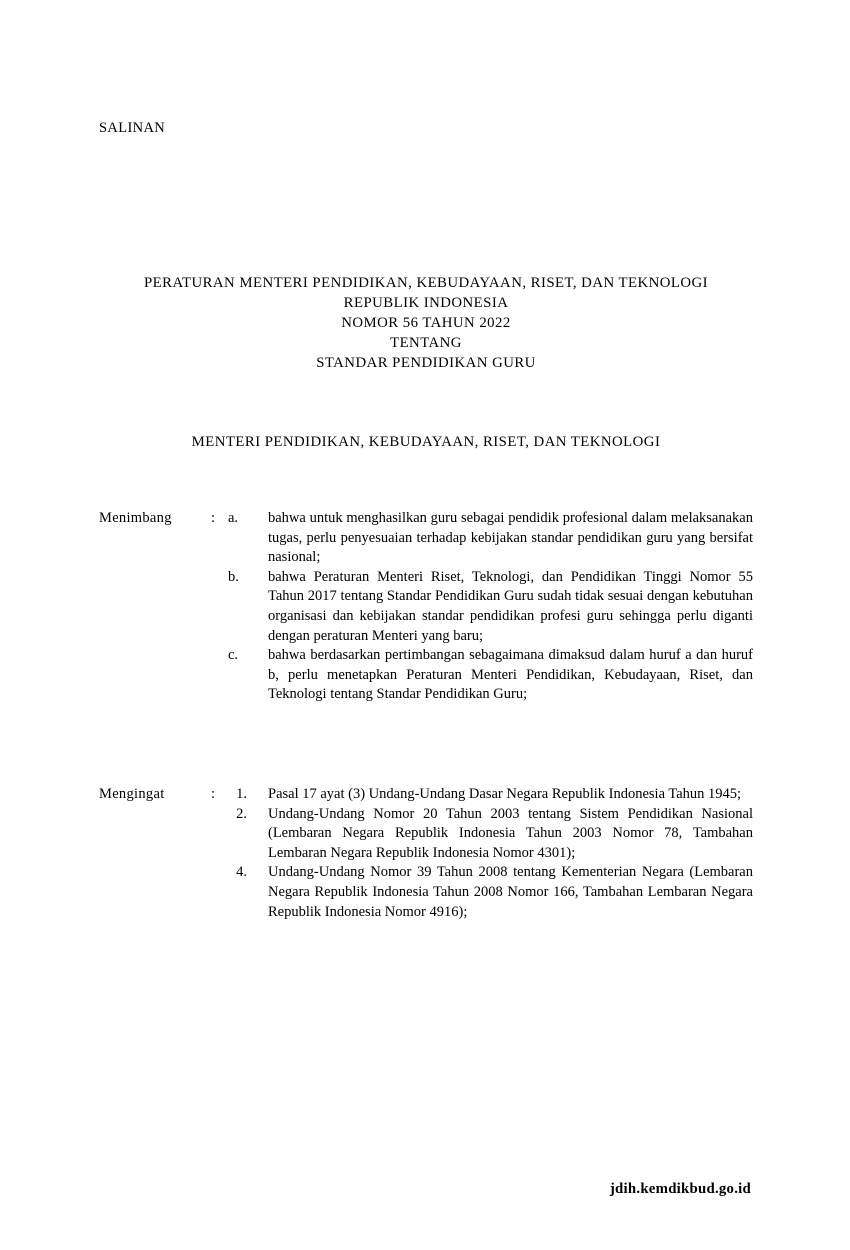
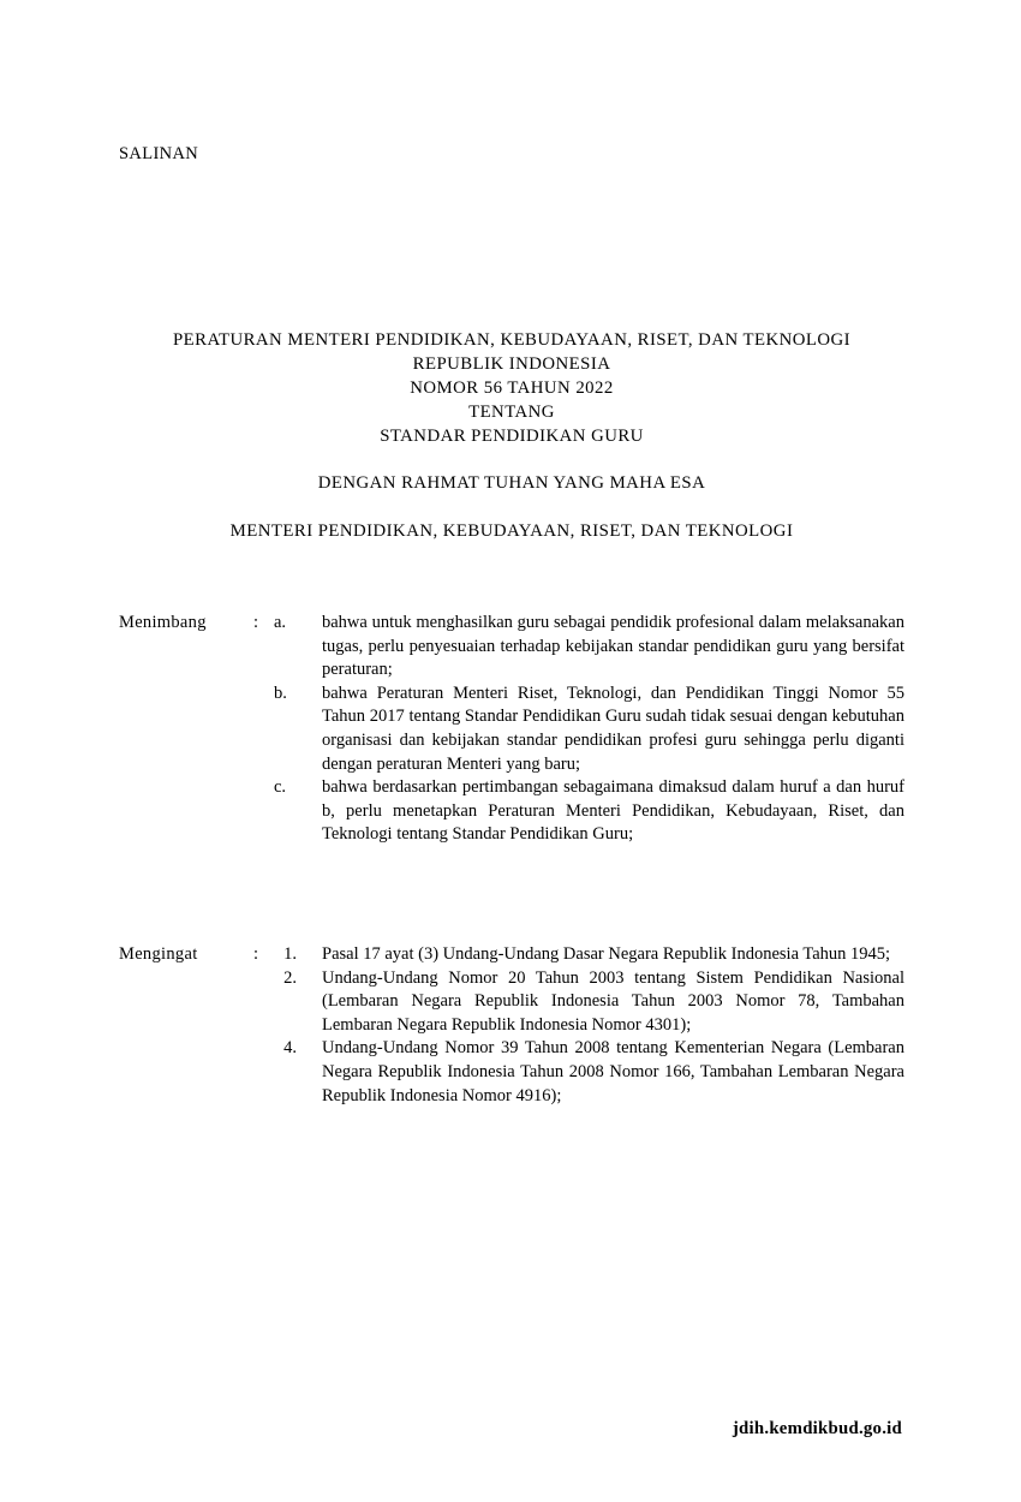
  SALINAN
  PERATURAN MENTERI PENDIDIKAN, KEBUDAYAAN, RISET, DAN TEKNOLOGI
  REPUBLIK INDONESIA
  NOMOR 56 TAHUN 2022
  TENTANG
  STANDAR PENDIDIKAN GURU
+ DENGAN RAHMAT TUHAN YANG MAHA ESA
  MENTERI PENDIDIKAN, KEBUDAYAAN, RISET, DAN TEKNOLOGI
  Menimbang
  :
  a.
- bahwa untuk menghasilkan guru sebagai pendidik profesional dalam melaksanakan tugas, perlu penyesuaian terhadap kebijakan standar pendidikan guru yang bersifat nasional;
+ bahwa untuk menghasilkan guru sebagai pendidik profesional dalam melaksanakan tugas, perlu penyesuaian terhadap kebijakan standar pendidikan guru yang bersifat peraturan;
  b.
  bahwa Peraturan Menteri Riset, Teknologi, dan Pendidikan Tinggi Nomor 55 Tahun 2017 tentang Standar Pendidikan Guru sudah tidak sesuai dengan kebutuhan organisasi dan kebijakan standar pendidikan profesi guru sehingga perlu diganti dengan peraturan Menteri yang baru;
  c.
  bahwa berdasarkan pertimbangan sebagaimana dimaksud dalam huruf a dan huruf b, perlu menetapkan Peraturan Menteri Pendidikan, Kebudayaan, Riset, dan Teknologi tentang Standar Pendidikan Guru;
  Mengingat
  :
  1.
  Pasal 17 ayat (3) Undang-Undang Dasar Negara Republik Indonesia Tahun 1945;
  2.
  Undang-Undang Nomor 20 Tahun 2003 tentang Sistem Pendidikan Nasional (Lembaran Negara Republik Indonesia Tahun 2003 Nomor 78, Tambahan Lembaran Negara Republik Indonesia Nomor 4301);
  4.
  Undang-Undang Nomor 39 Tahun 2008 tentang Kementerian Negara (Lembaran Negara Republik Indonesia Tahun 2008 Nomor 166, Tambahan Lembaran Negara Republik Indonesia Nomor 4916);
  jdih.kemdikbud.go.id
